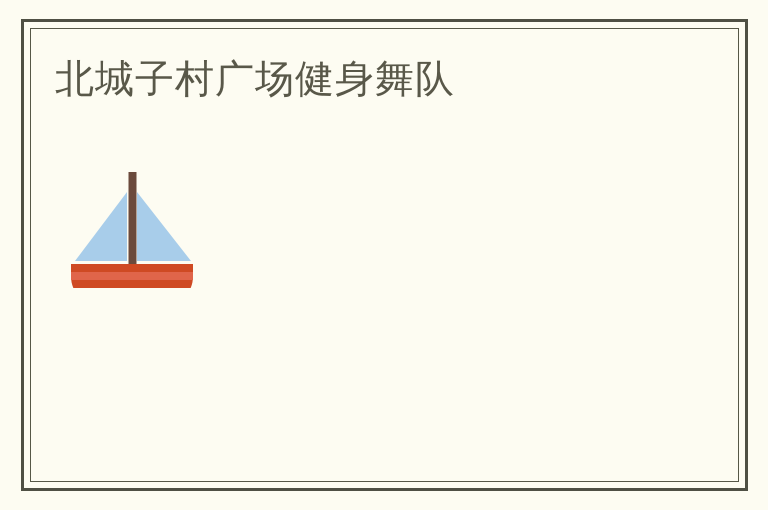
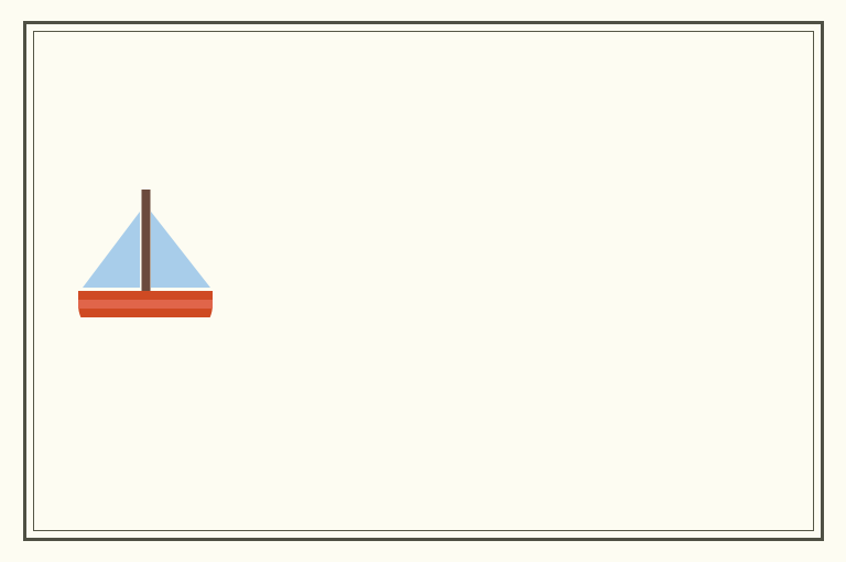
- 北城子村广场健身舞队
